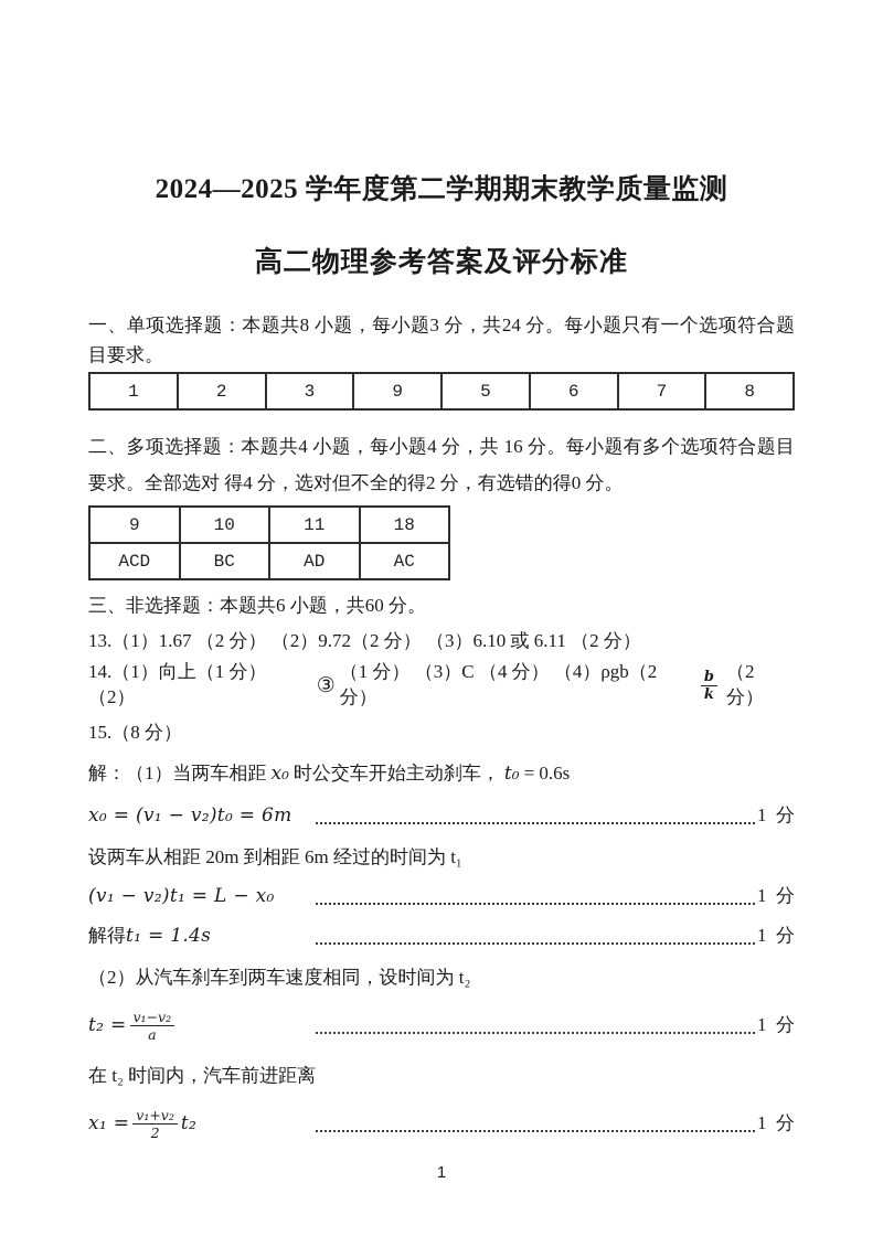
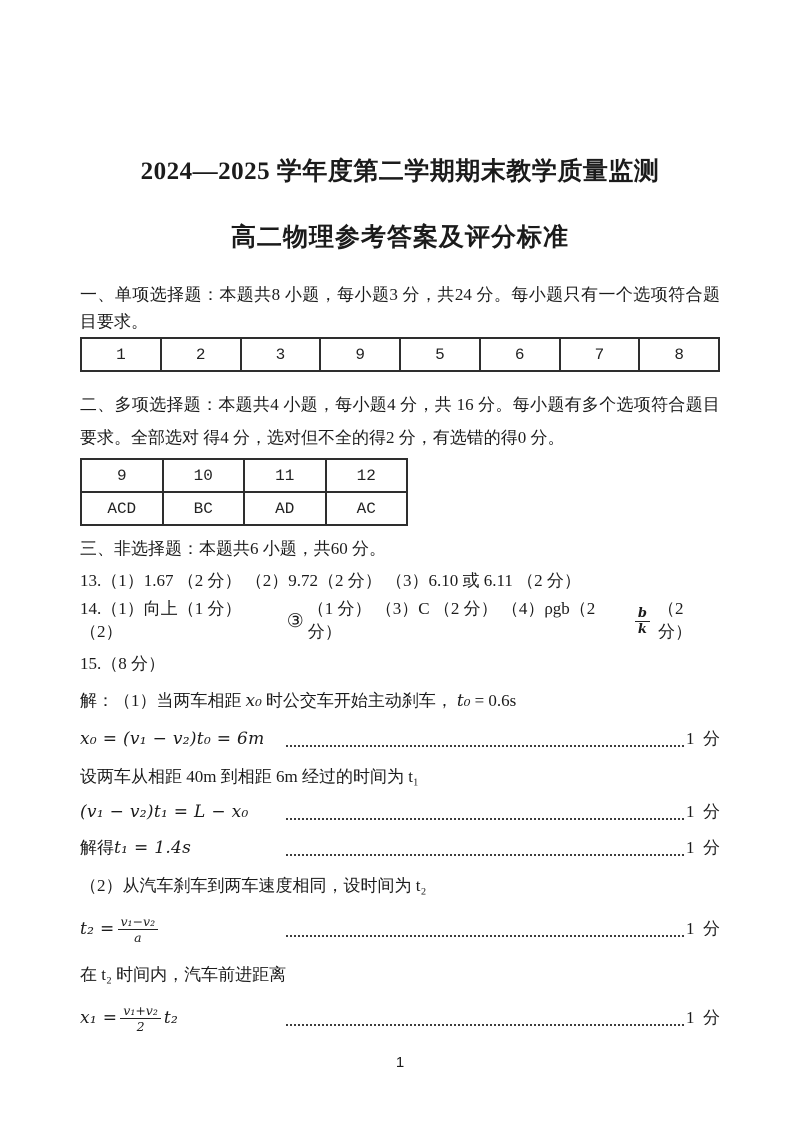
  2024—2025 学年度第二学期期末教学质量监测
  高二物理参考答案及评分标准
  一、单项选择题：本题共8 小题，每小题3 分，共24 分。每小题只有一个选项符合题目要求。
  1	2	3	9	5	6	7	8
  二、多项选择题：本题共4 小题，每小题4 分，共 16 分。每小题有多个选项符合题目要求。全部选对 得4 分，选对但不全的得2 分，有选错的得0 分。
- 9	10	11	18
+ 9	10	11	12
  ACD	BC	AD	AC
  三、非选择题：本题共6 小题，共60 分。
  13.（1）1.67 （2 分） （2）9.72（2 分） （3）6.10 或 6.11 （2 分）
  14.（1）向上（1 分） （2）
  ③
- （1 分） （3）C （4 分） （4）ρgb（2 分）
+ （1 分） （3）C （2 分） （4）ρgb（2 分）
  b
  k
  （2 分）
  15.（8 分）
  解：（1）当两车相距 x₀ 时公交车开始主动刹车， t₀ = 0.6s
  x₀ = (v₁ − v₂)t₀ = 6m
  1 分
- 设两车从相距 20m 到相距 6m 经过的时间为 t₁
+ 设两车从相距 40m 到相距 6m 经过的时间为 t₁
  (v₁ − v₂)t₁ = L − x₀
  1 分
  解得
  t₁ = 1.4s
  1 分
  （2）从汽车刹车到两车速度相同，设时间为 t₂
  t₂ =
  v₁−v₂
  a
  1 分
  在 t₂ 时间内，汽车前进距离
  x₁ =
  v₁+v₂
  2
  t₂
  1 分
  1
